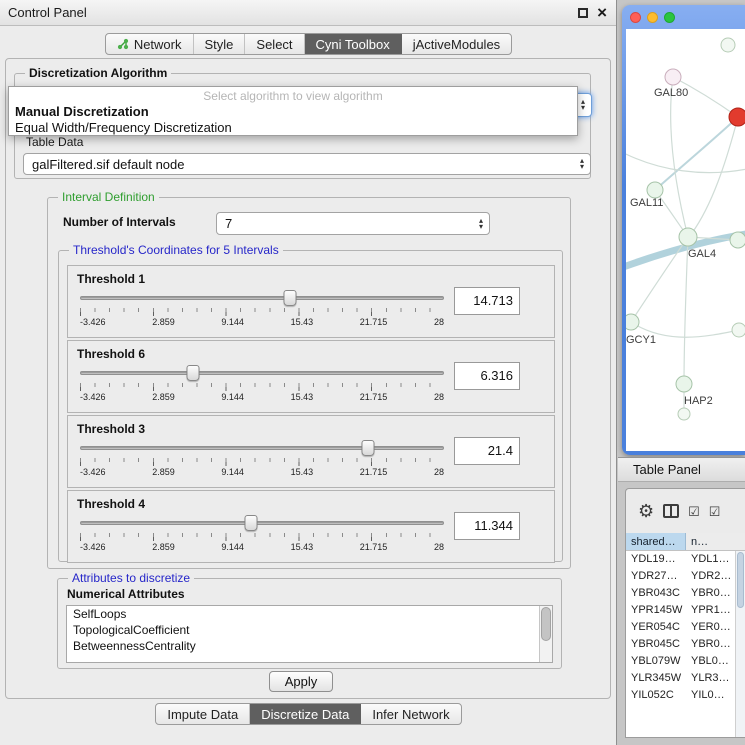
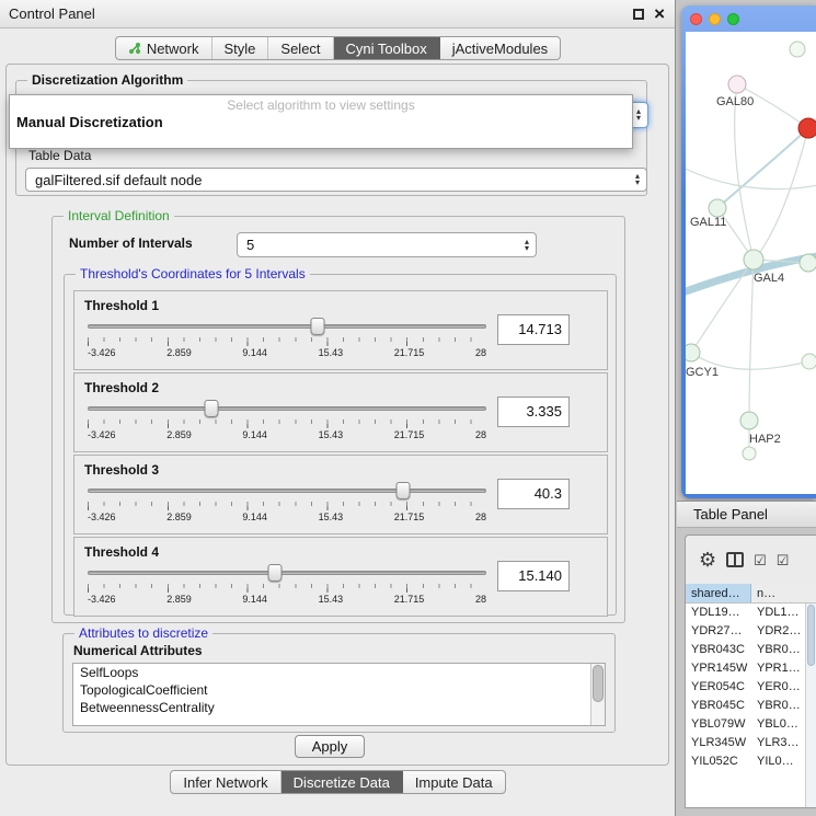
  Control Panel
  ×
  Network
  Style
  Select
  Cyni Toolbox
  jActiveModules
  Discretization Algorithm
  ▴
  ▾
  Table Data
  galFiltered.sif default node
  ▴
  ▾
- Select algorithm to view algorithm
+ Select algorithm to view settings
  Manual Discretization
- Equal Width/Frequency Discretization
  Interval Definition
  Number of Intervals
- 7
+ 5
  ▴
  ▾
  Threshold's Coordinates for 5 Intervals
  Threshold 1
  -3.426
  2.859
  9.144
  15.43
  21.715
  28
  14.713
- Threshold 6
+ Threshold 2
  -3.426
  2.859
  9.144
  15.43
  21.715
  28
- 6.316
+ 3.335
  Threshold 3
  -3.426
  2.859
  9.144
  15.43
  21.715
  28
- 21.4
+ 40.3
  Threshold 4
  -3.426
  2.859
  9.144
  15.43
  21.715
  28
- 11.344
+ 15.140
  Attributes to discretize
  Numerical Attributes
  SelfLoops
  TopologicalCoefficient
  BetweennessCentrality
  Apply
- Impute Data
+ Infer Network
  Discretize Data
- Infer Network
+ Impute Data
  GAL80
  GAL11
  GAL4
  GCY1
  HAP2
  Table Panel
  ⚙
  ☑
  ☑
  shared…
  n…
  YDL19…
  YDL1…
  YDR27…
  YDR2…
  YBR043C
  YBR0…
  YPR145W
  YPR1…
  YER054C
  YER0…
  YBR045C
  YBR0…
  YBL079W
  YBL0…
  YLR345W
  YLR3…
  YIL052C
  YIL0…
